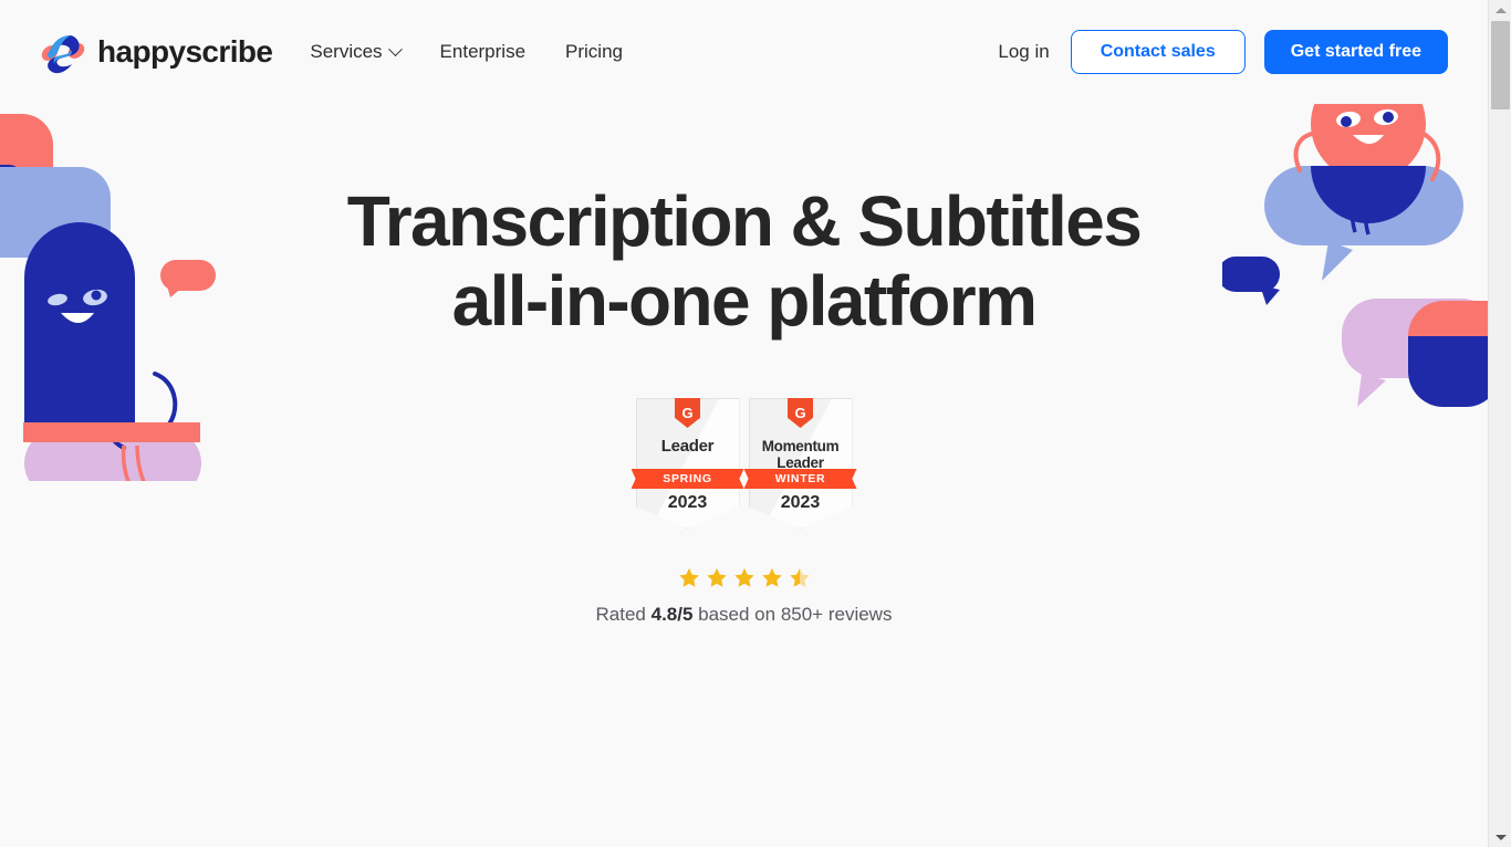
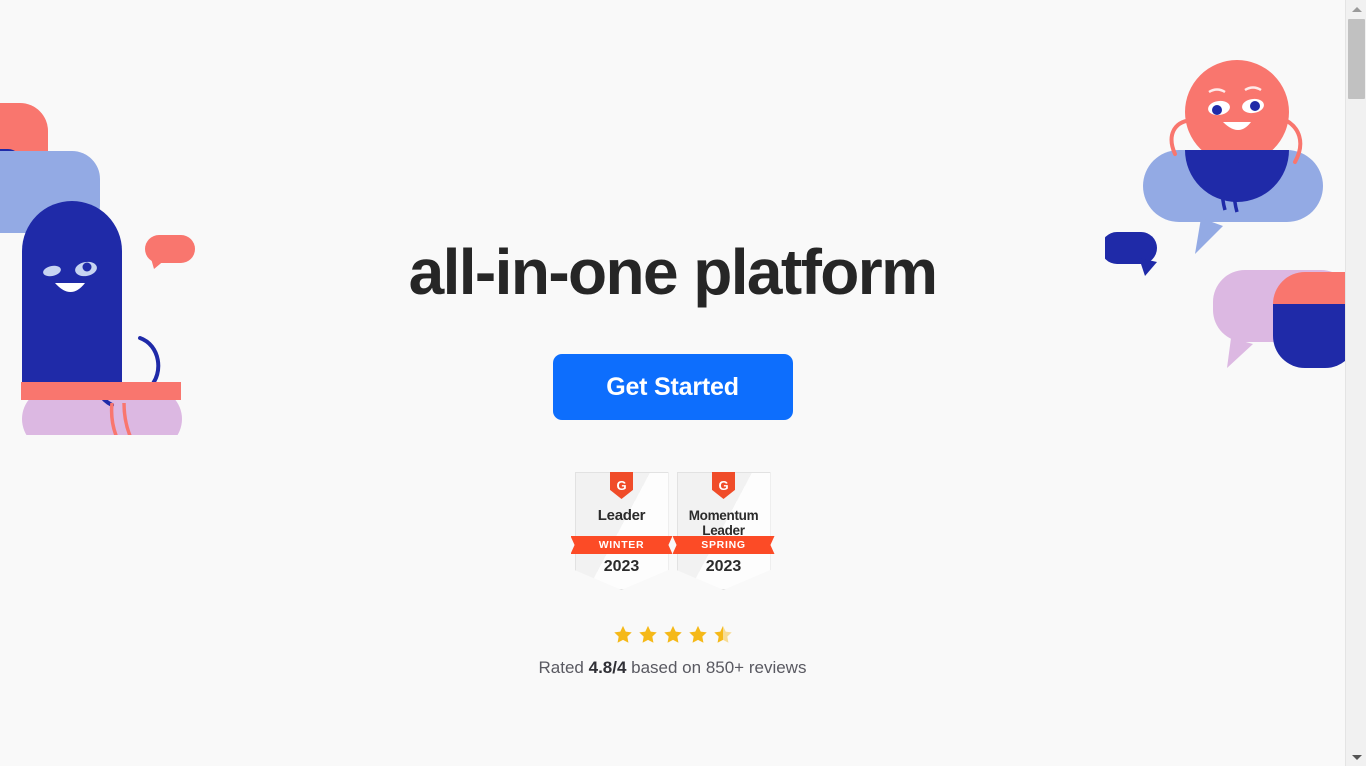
- happyscribe
- Services
- Enterprise
- Pricing
- Log in
- Contact sales
- Get started free
- Transcription & Subtitles
  all-in-one platform
+ Get Started
  G
  Leader
- SPRING
+ WINTER
  2023
  G
  Momentum
  Leader
- WINTER
+ SPRING
  2023
- Rated 4.8/5 based on 850+ reviews
+ Rated 4.8/4 based on 850+ reviews
